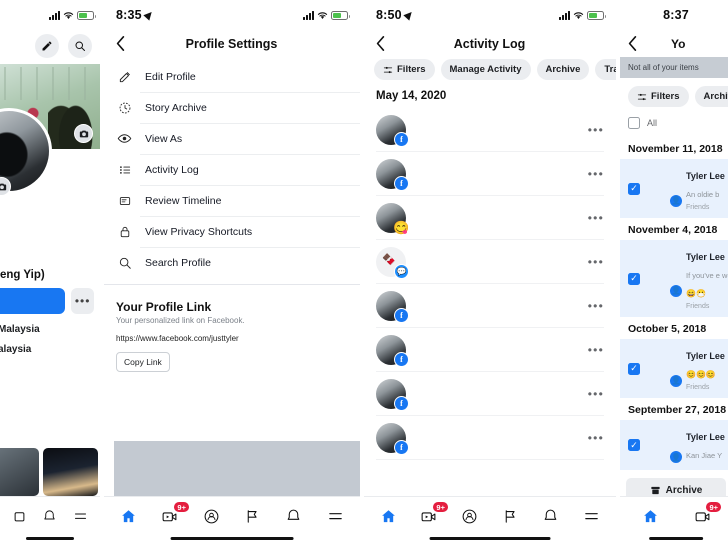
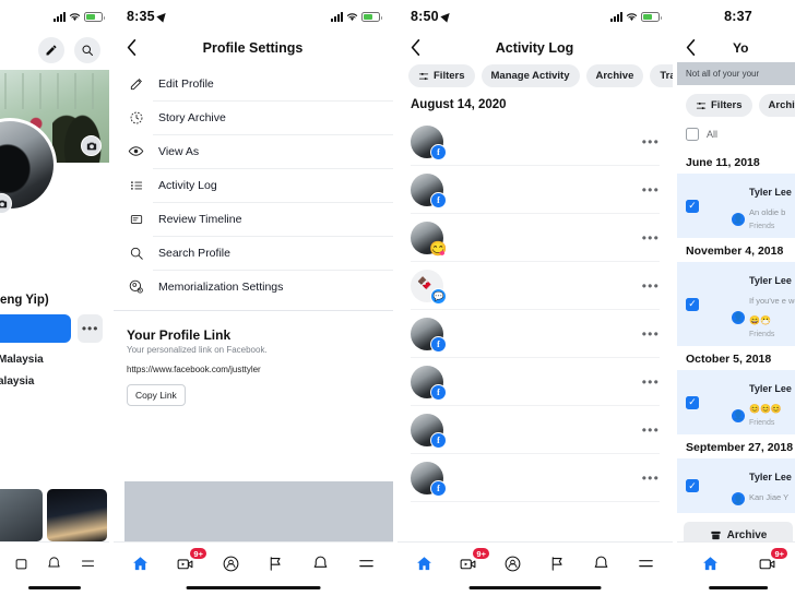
  eng Yip)
  •••
  Malaysia
  alaysia
  8:35
  Profile Settings
  Edit Profile
  Story Archive
  View As
  Activity Log
  Review Timeline
- View Privacy Shortcuts
  Search Profile
+ Memorialization Settings
  Your Profile Link
  Your personalized link on Facebook.
  https://www.facebook.com/justtyler
  Copy Link
  9+
  8:50
  Activity Log
  Filters
  Manage Activity
  Archive
- May 14, 2020
+ August 14, 2020
  f
  •••
  f
  •••
  😋
  •••
  🍫
  💬
  •••
  f
  •••
  f
  •••
  f
  •••
  f
  •••
  9+
  8:37
  Yo
- Not all of your items
+ Not all of your your
  Filters
  Archi
  All
- November 11, 2018
+ June 11, 2018
  👤
  Tyler Lee An oldie b
  November 4, 2018
  👤
  Tyler Lee If you've e w 😄😷
  October 5, 2018
  👤
  Tyler Lee 😊😊😊
  September 27, 2018
  👤
  Tyler Lee Kan Jiae Y
  Archive
  9+
